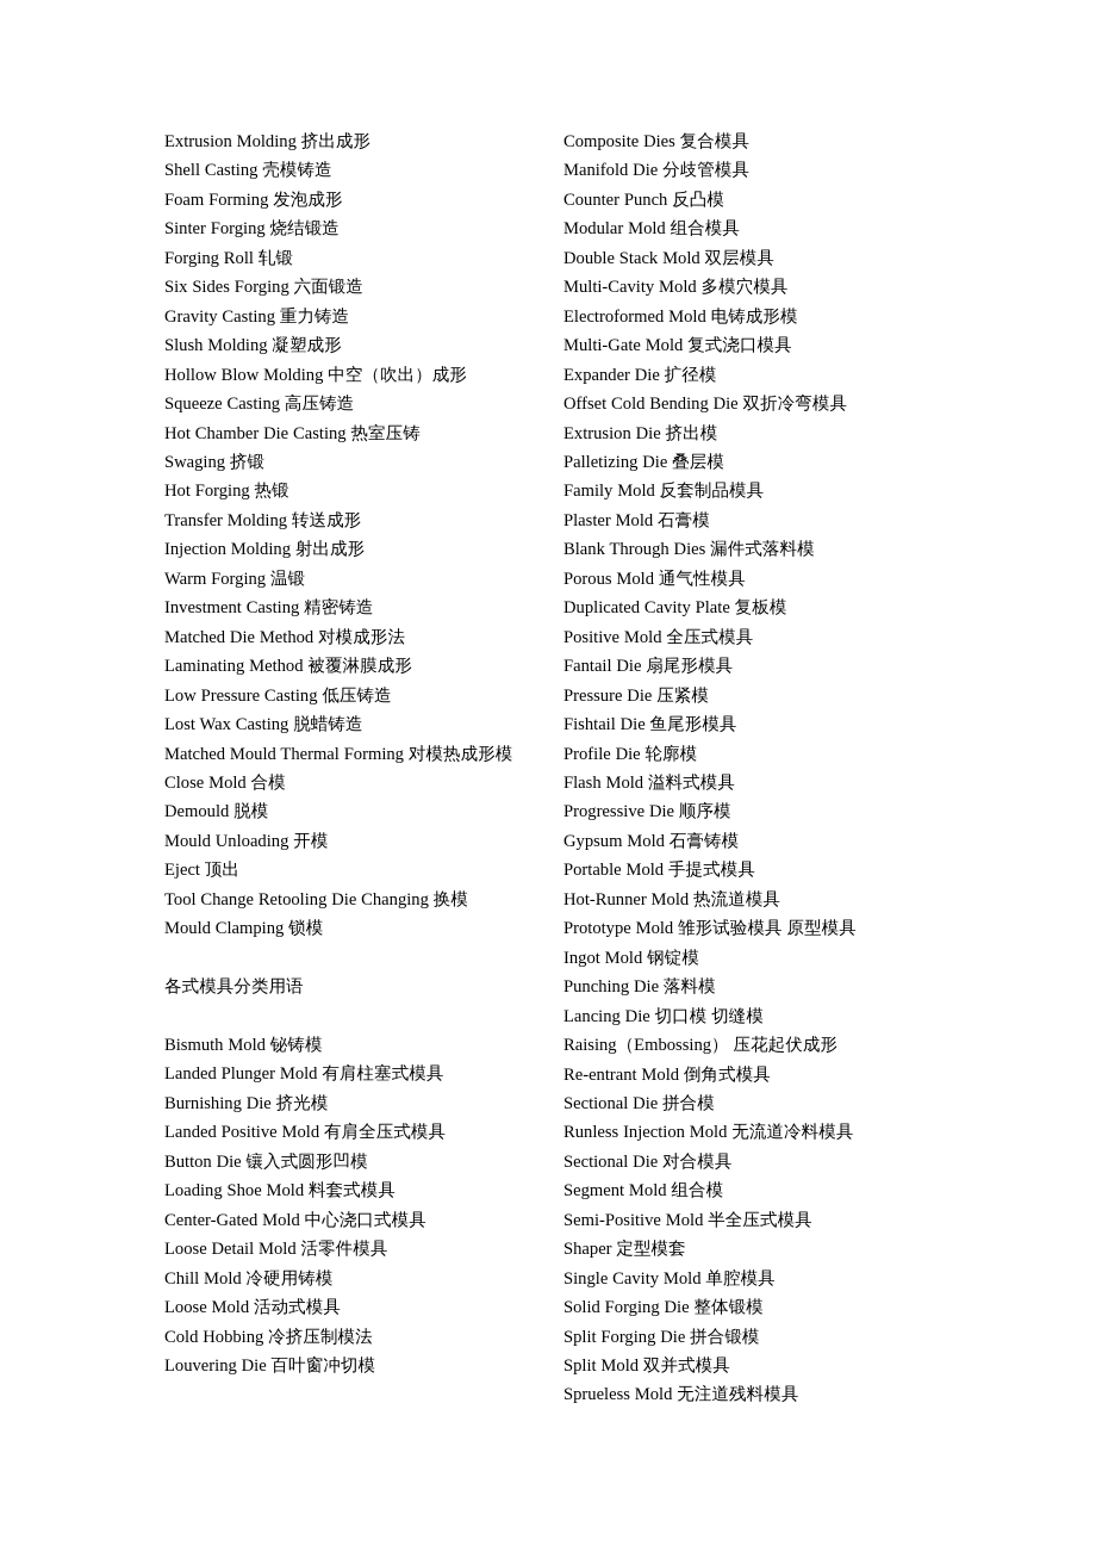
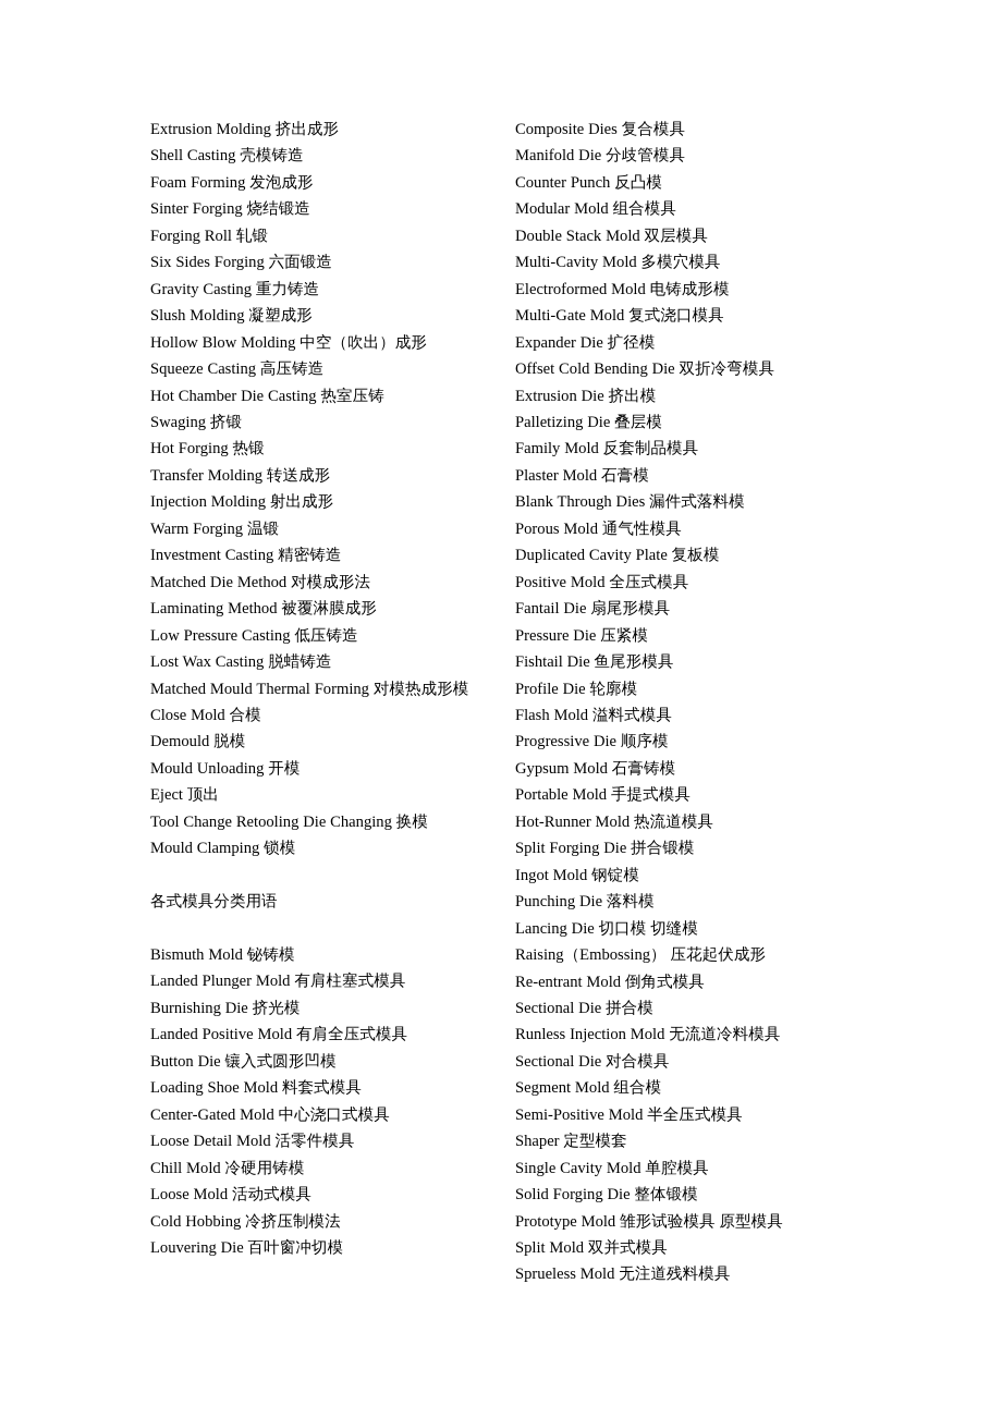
  Extrusion Molding 挤出成形
  Shell Casting 壳模铸造
  Foam Forming 发泡成形
  Sinter Forging 烧结锻造
  Forging Roll 轧锻
  Six Sides Forging 六面锻造
  Gravity Casting 重力铸造
  Slush Molding 凝塑成形
  Hollow Blow Molding 中空（吹出）成形
  Squeeze Casting 高压铸造
  Hot Chamber Die Casting 热室压铸
  Swaging 挤锻
  Hot Forging 热锻
  Transfer Molding 转送成形
  Injection Molding 射出成形
  Warm Forging 温锻
  Investment Casting 精密铸造
  Matched Die Method 对模成形法
  Laminating Method 被覆淋膜成形
  Low Pressure Casting 低压铸造
  Lost Wax Casting 脱蜡铸造
  Matched Mould Thermal Forming 对模热成形模
  Close Mold 合模
  Demould 脱模
  Mould Unloading 开模
  Eject 顶出
  Tool Change Retooling Die Changing 换模
  Mould Clamping 锁模
  各式模具分类用语
  Bismuth Mold 铋铸模
  Landed Plunger Mold 有肩柱塞式模具
  Burnishing Die 挤光模
  Landed Positive Mold 有肩全压式模具
  Button Die 镶入式圆形凹模
  Loading Shoe Mold 料套式模具
  Center-Gated Mold 中心浇口式模具
  Loose Detail Mold 活零件模具
  Chill Mold 冷硬用铸模
  Loose Mold 活动式模具
  Cold Hobbing 冷挤压制模法
  Louvering Die 百叶窗冲切模
  Composite Dies 复合模具
  Manifold Die 分歧管模具
  Counter Punch 反凸模
  Modular Mold 组合模具
  Double Stack Mold 双层模具
  Multi-Cavity Mold 多模穴模具
  Electroformed Mold 电铸成形模
  Multi-Gate Mold 复式浇口模具
  Expander Die 扩径模
  Offset Cold Bending Die 双折冷弯模具
  Extrusion Die 挤出模
  Palletizing Die 叠层模
  Family Mold 反套制品模具
  Plaster Mold 石膏模
  Blank Through Dies 漏件式落料模
  Porous Mold 通气性模具
  Duplicated Cavity Plate 复板模
  Positive Mold 全压式模具
  Fantail Die 扇尾形模具
  Pressure Die 压紧模
  Fishtail Die 鱼尾形模具
  Profile Die 轮廓模
  Flash Mold 溢料式模具
  Progressive Die 顺序模
  Gypsum Mold 石膏铸模
  Portable Mold 手提式模具
  Hot-Runner Mold 热流道模具
- Prototype Mold 雏形试验模具 原型模具
+ Split Forging Die 拼合锻模
  Ingot Mold 钢锭模
  Punching Die 落料模
  Lancing Die 切口模 切缝模
  Raising（Embossing） 压花起伏成形
  Re-entrant Mold 倒角式模具
  Sectional Die 拼合模
  Runless Injection Mold 无流道冷料模具
  Sectional Die 对合模具
  Segment Mold 组合模
  Semi-Positive Mold 半全压式模具
  Shaper 定型模套
  Single Cavity Mold 单腔模具
  Solid Forging Die 整体锻模
- Split Forging Die 拼合锻模
+ Prototype Mold 雏形试验模具 原型模具
  Split Mold 双并式模具
  Sprueless Mold 无注道残料模具
